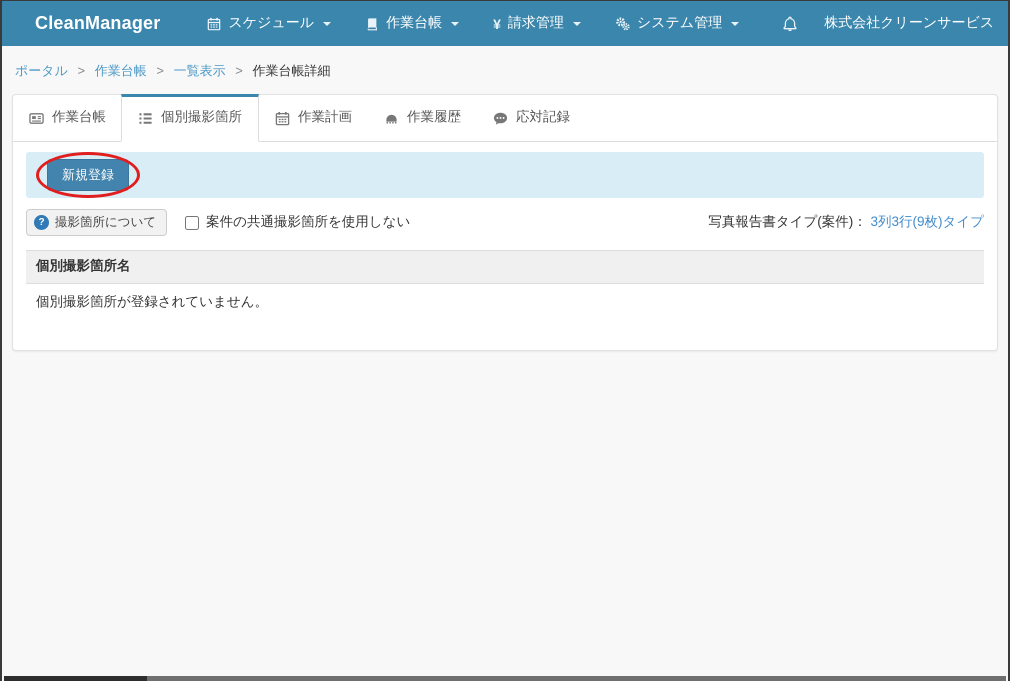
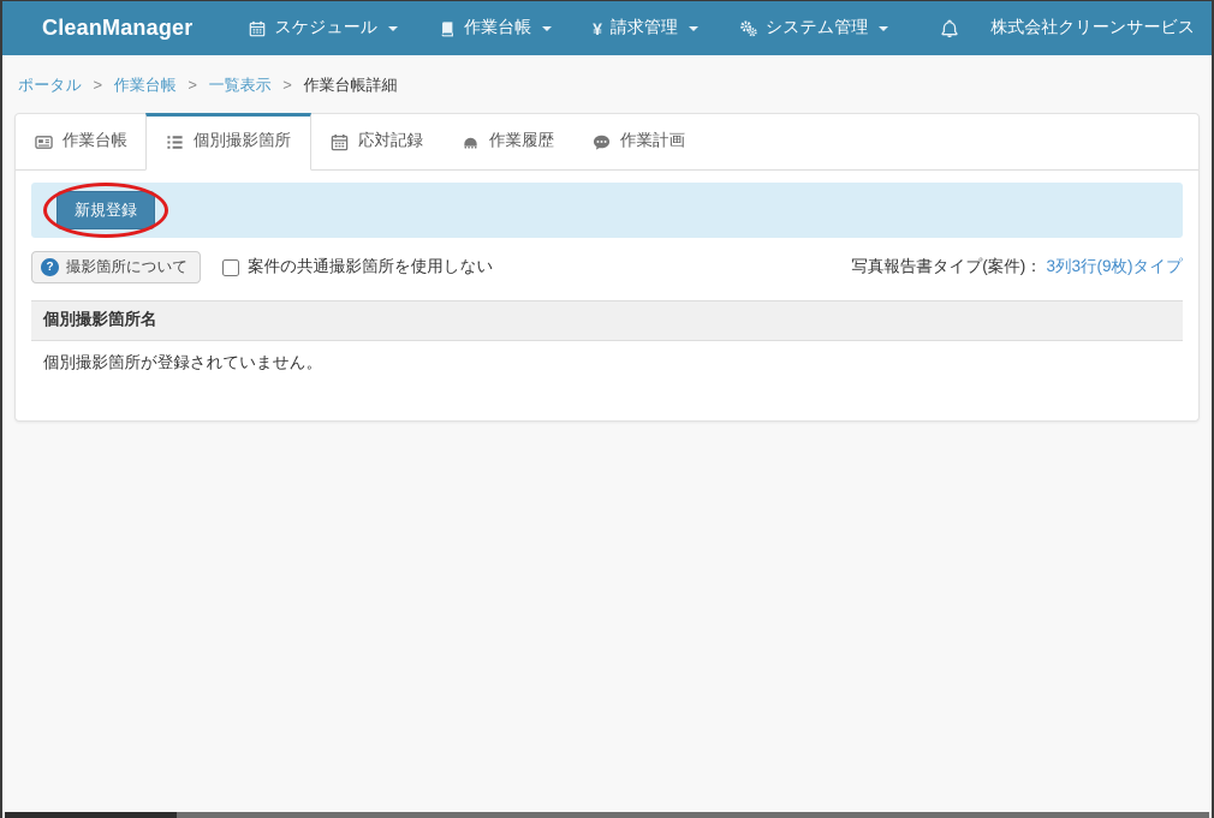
  CleanManager
  スケジュール
  作業台帳
  ¥
  請求管理
  システム管理
  株式会社クリーンサービス
  ポータル > 作業台帳 > 一覧表示 > 作業台帳詳細
  作業台帳
  個別撮影箇所
- 作業計画
+ 応対記録
  作業履歴
- 応対記録
+ 作業計画
  新規登録
  ?
  撮影箇所について
  案件の共通撮影箇所を使用しない
  写真報告書タイプ(案件)： 3列3行(9枚)タイプ
  個別撮影箇所名
  個別撮影箇所が登録されていません。
